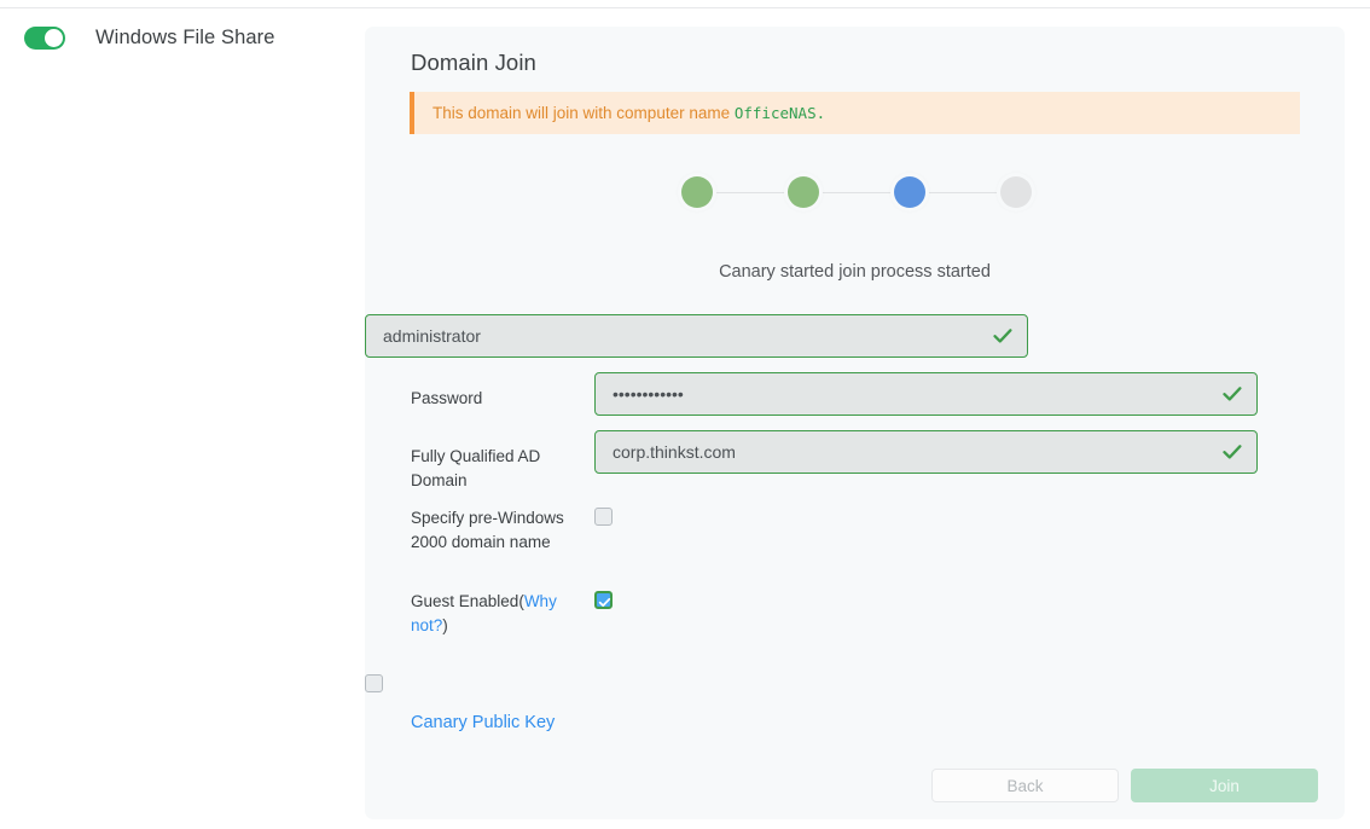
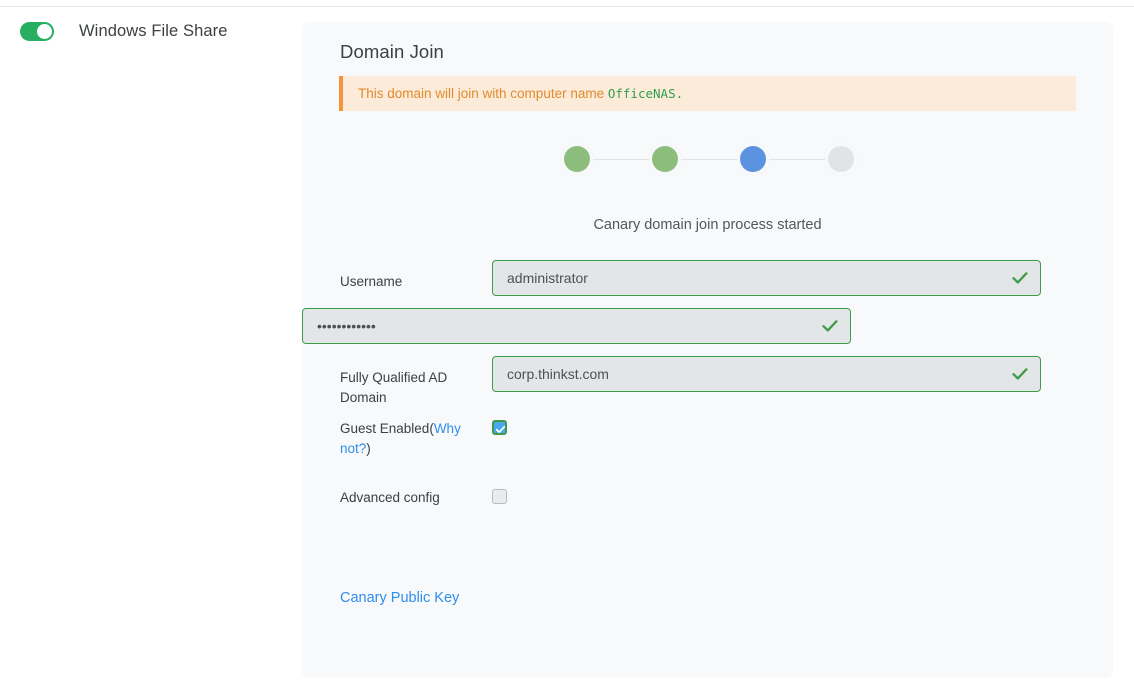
  Windows File Share
  Domain Join
  This domain will join with computer name OfficeNAS.
- Canary started join process started
+ Canary domain join process started
+ Username
  administrator
- Password
  ••••••••••••
  Fully Qualified AD Domain
  corp.thinkst.com
- Specify pre-Windows 2000 domain name
  Guest Enabled(Why not?)
+ Advanced config
  Canary Public Key
- Back
- Join
